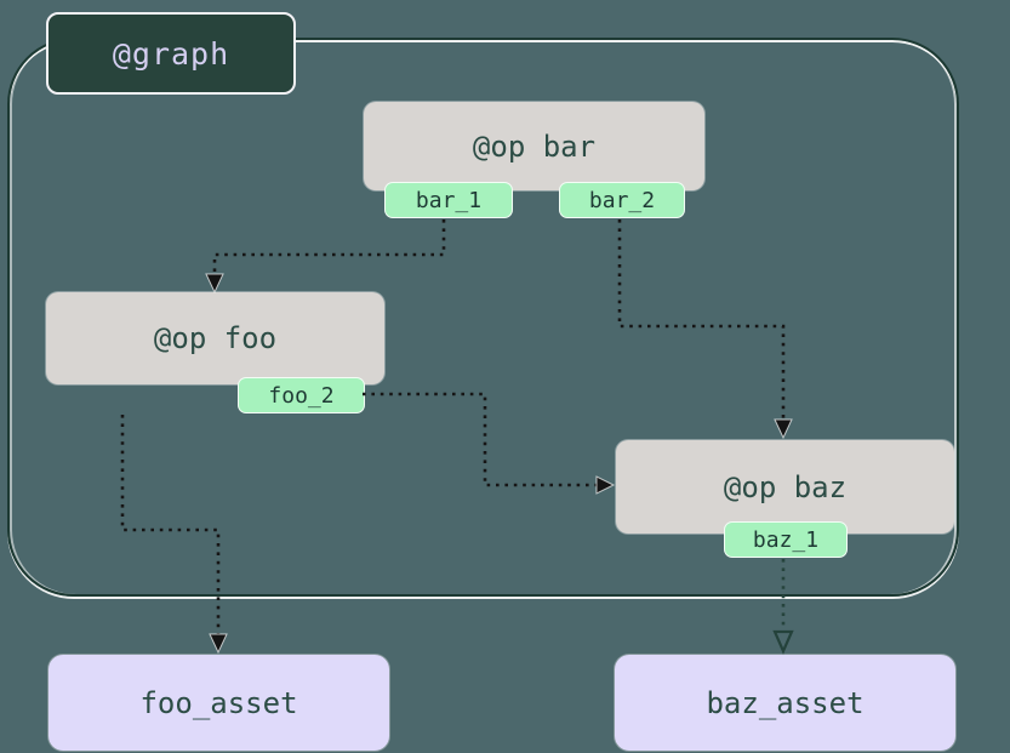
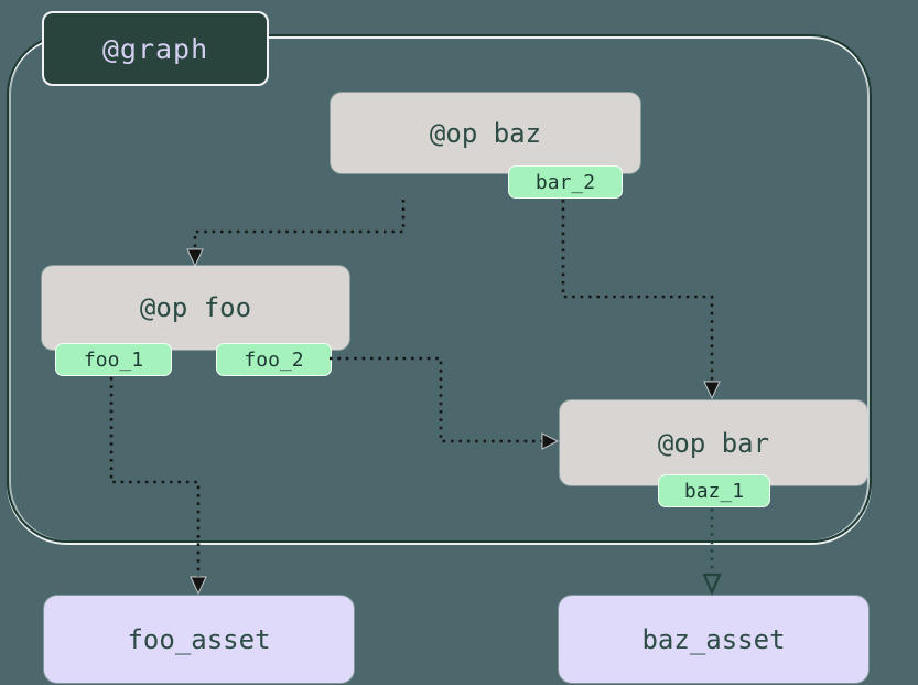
  @graph
- @op bar
+ @op baz
  @op foo
- @op baz
+ @op bar
- bar_1
  bar_2
+ foo_1
  foo_2
  baz_1
  foo_asset
  baz_asset
